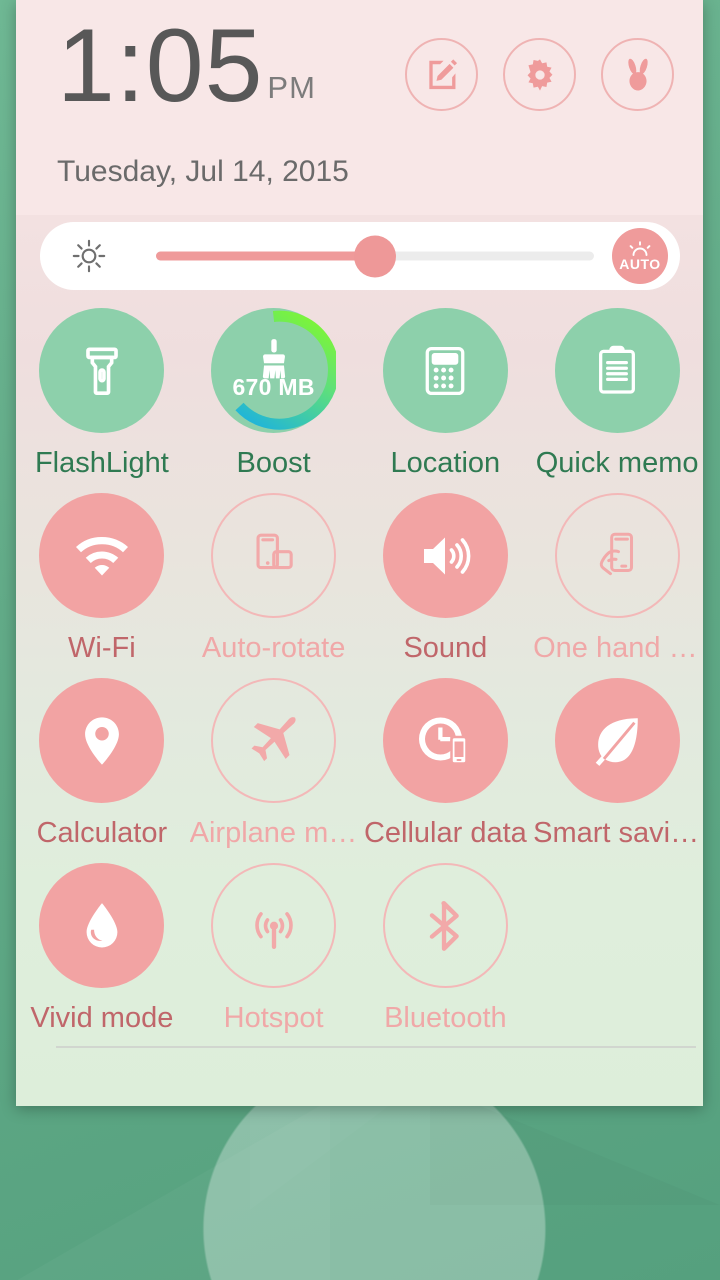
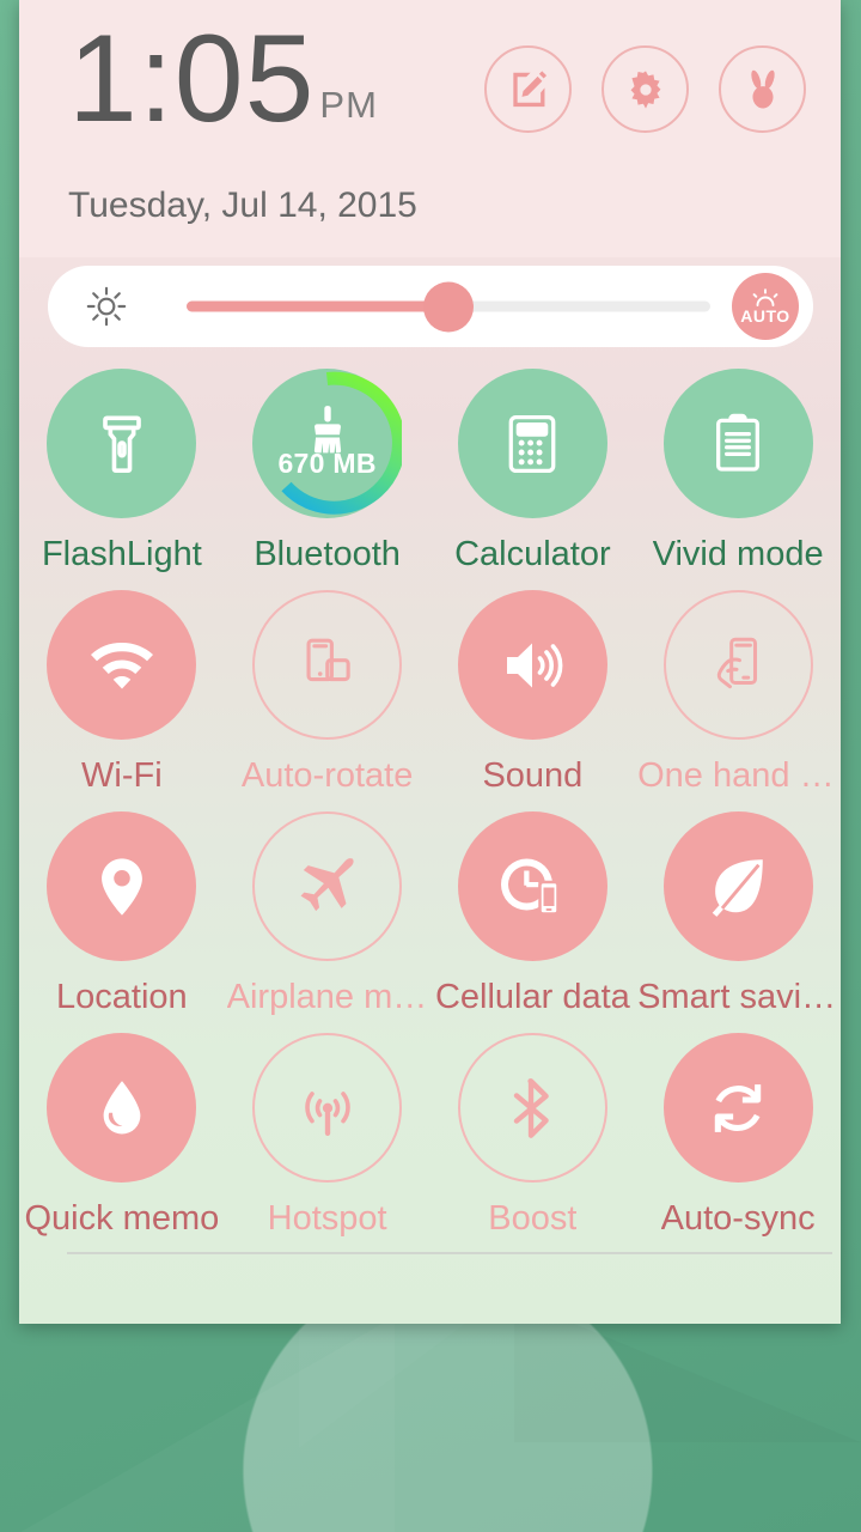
  1:05
  PM
  Tuesday, Jul 14, 2015
  AUTO
  FlashLight
  670 MB
- Boost
+ Bluetooth
- Location
+ Calculator
- Quick memo
+ Vivid mode
  Wi-Fi
  Auto-rotate
  Sound
  One hand o..
- Calculator
+ Location
  Airplane mo..
  Cellular data
  Smart saving
- Vivid mode
+ Quick memo
  Hotspot
- Bluetooth
+ Boost
+ Auto-sync
